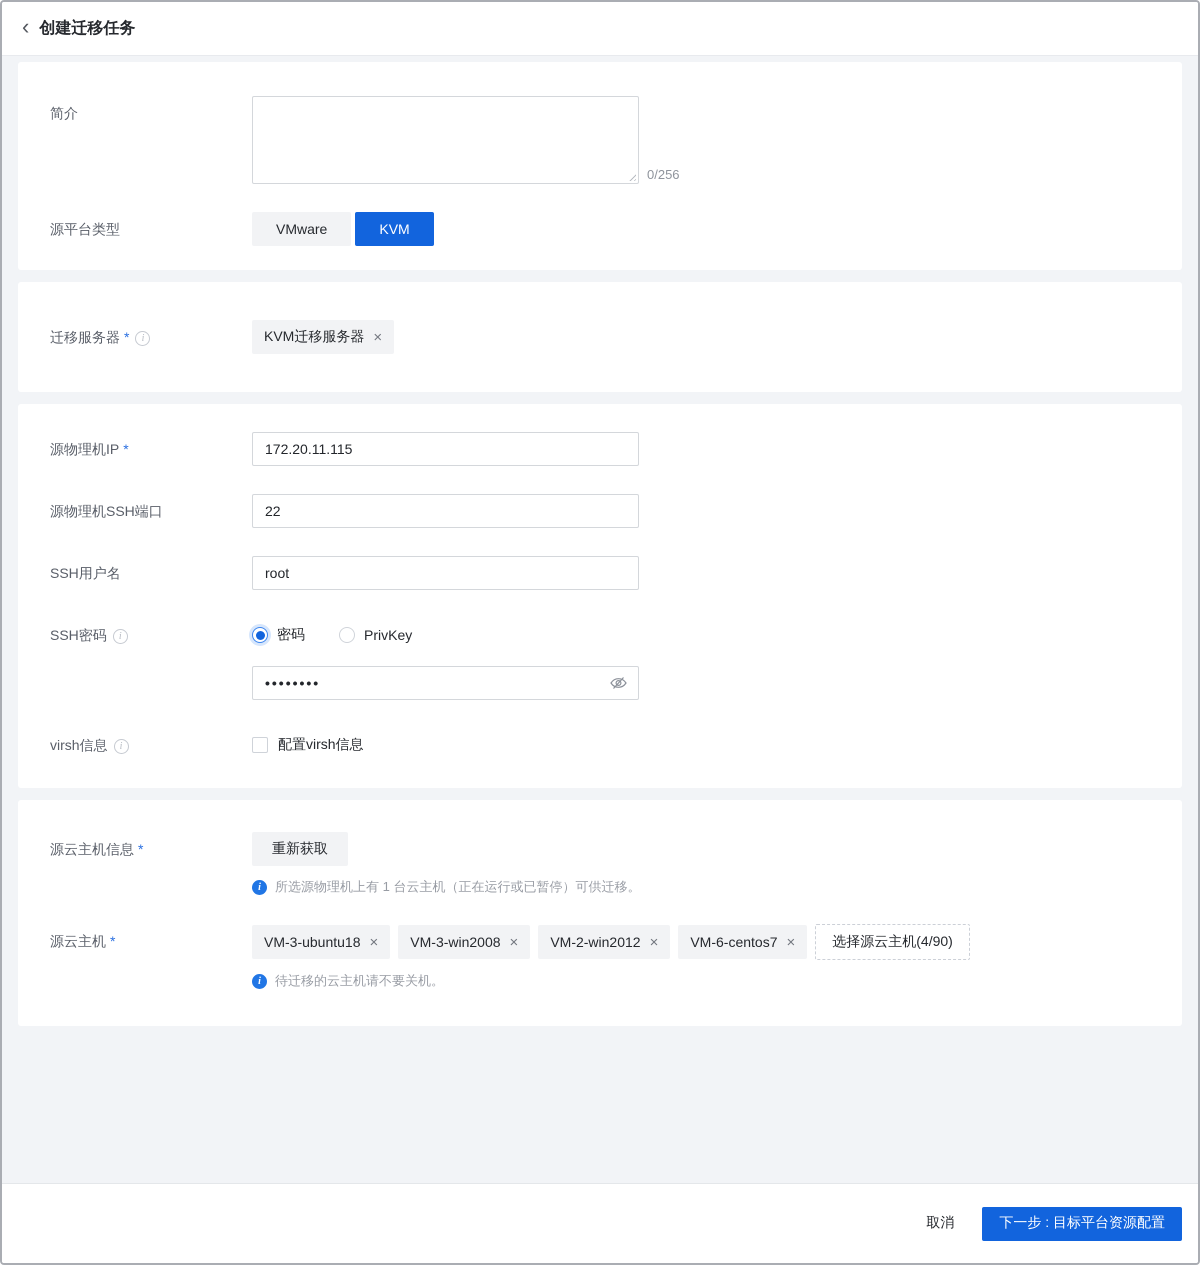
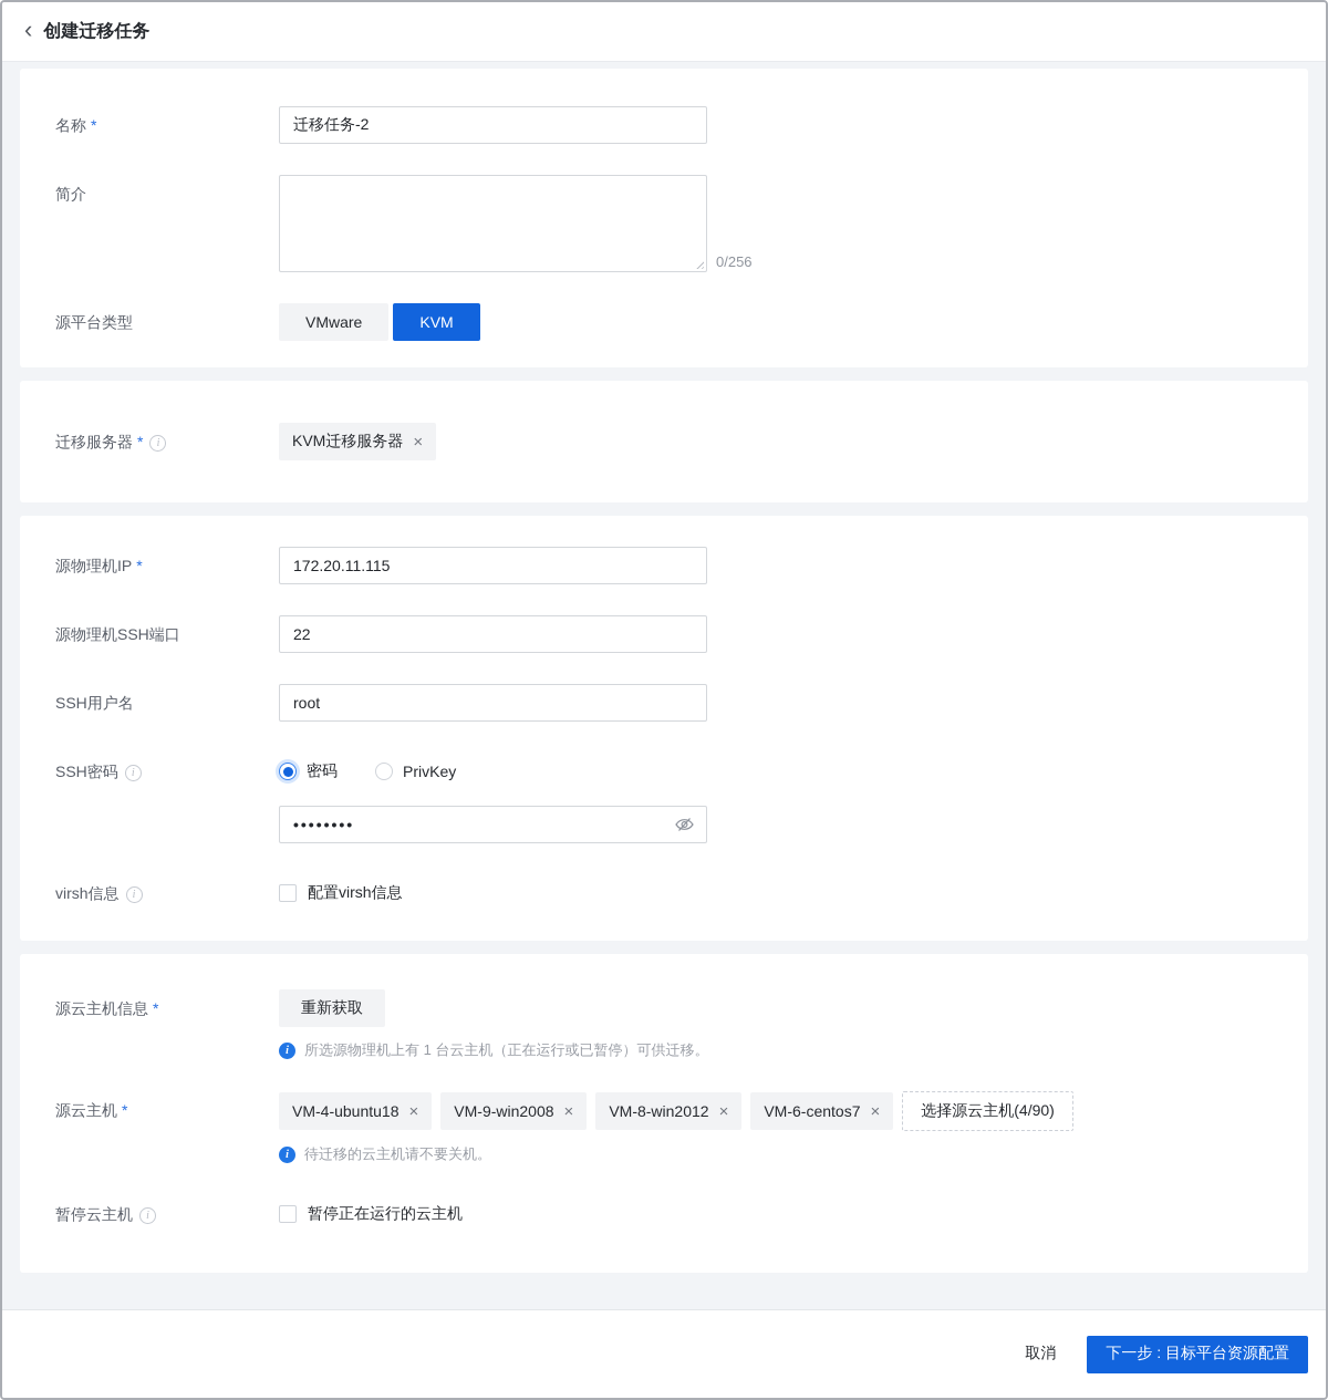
  ‹
  创建迁移任务
+ 名称 *
+ 迁移任务-2
  简介
  0/256
  源平台类型
  VMware
  KVM
  迁移服务器 * i
  KVM迁移服务器
  ×
  源物理机IP *
  172.20.11.115
  源物理机SSH端口
  22
  SSH用户名
  root
  SSH密码 i
  密码
  PrivKey
  ••••••••
  virsh信息 i
  配置virsh信息
  源云主机信息 *
  重新获取
  i
  所选源物理机上有 1 台云主机（正在运行或已暂停）可供迁移。
  源云主机 *
- VM-3-ubuntu18
+ VM-4-ubuntu18
  ×
- VM-3-win2008
+ VM-9-win2008
  ×
- VM-2-win2012
+ VM-8-win2012
  ×
  VM-6-centos7
  ×
  选择源云主机(4/90)
  i
  待迁移的云主机请不要关机。
+ 暂停云主机 i
+ 暂停正在运行的云主机
  取消
  下一步 : 目标平台资源配置
